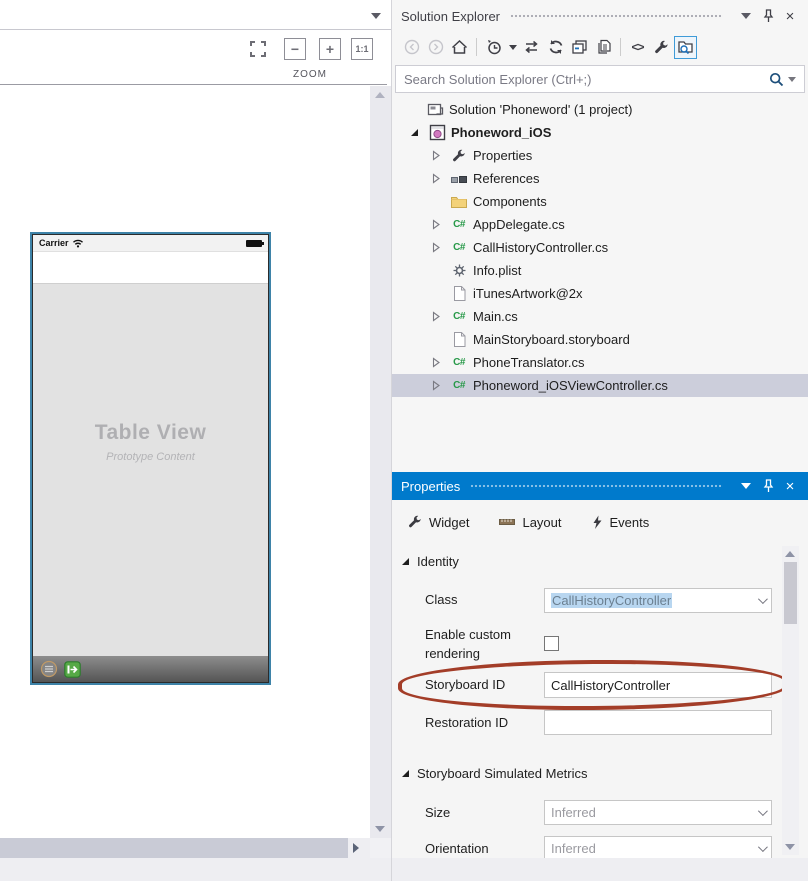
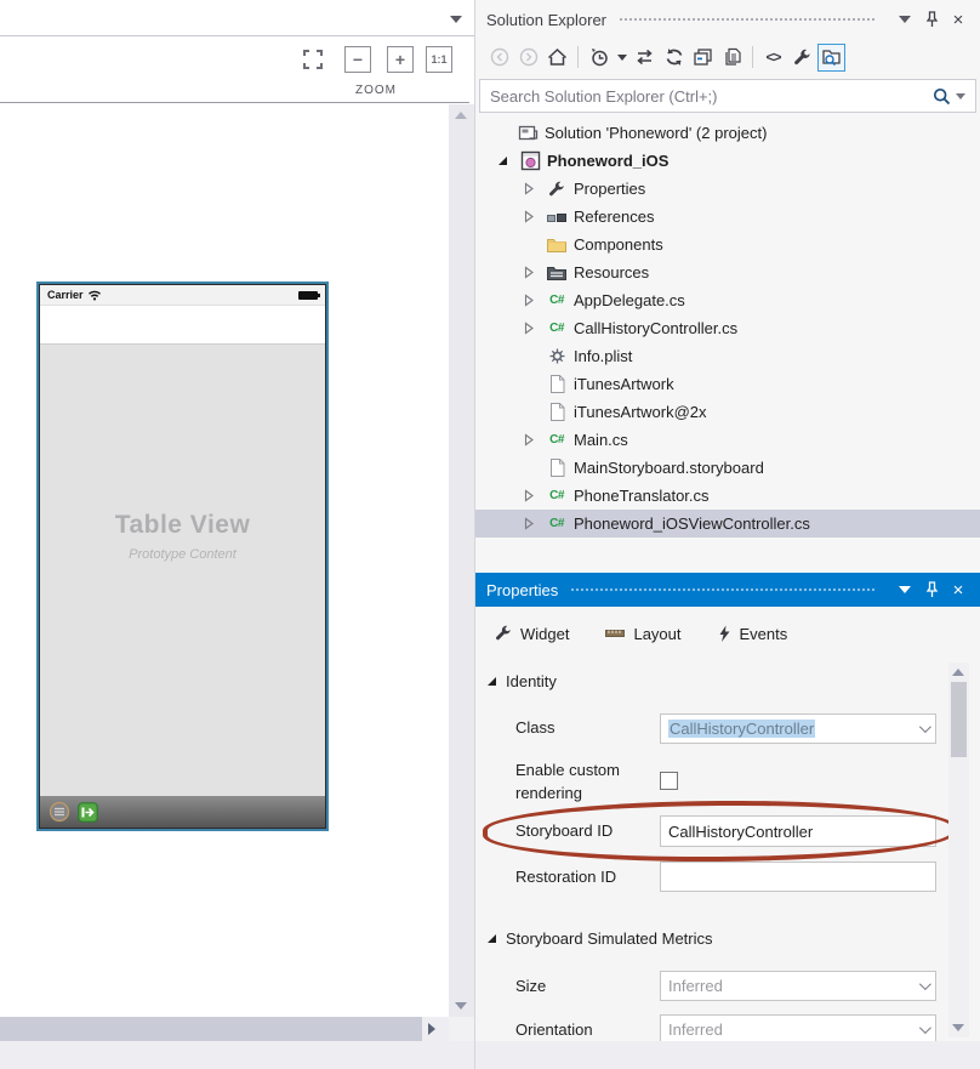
  −
  +
  1:1
  ZOOM
  Carrier
  Table View
  Prototype Content
  Solution Explorer
  ×
  <>
  Search Solution Explorer (Ctrl+;)
- Solution 'Phoneword' (1 project)
+ Solution 'Phoneword' (2 project)
  Phoneword_iOS
  Properties
  References
  Components
+ Resources
  C#
  AppDelegate.cs
  C#
  CallHistoryController.cs
  Info.plist
+ iTunesArtwork
  iTunesArtwork@2x
  C#
  Main.cs
  MainStoryboard.storyboard
  C#
  PhoneTranslator.cs
  C#
  Phoneword_iOSViewController.cs
  Properties
  ×
  Widget
  Layout
  Events
  Identity
  Class
  CallHistoryController
  Enable custom rendering
  Storyboard ID
  CallHistoryController
  Restoration ID
  Storyboard Simulated Metrics
  Size
  Inferred
  Orientation
  Inferred
